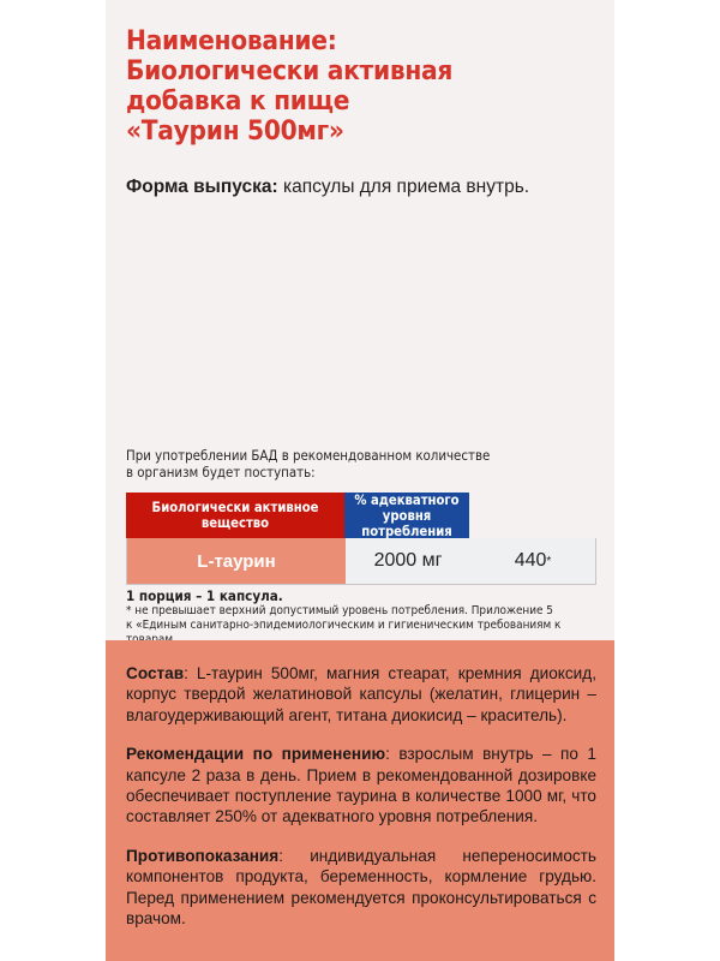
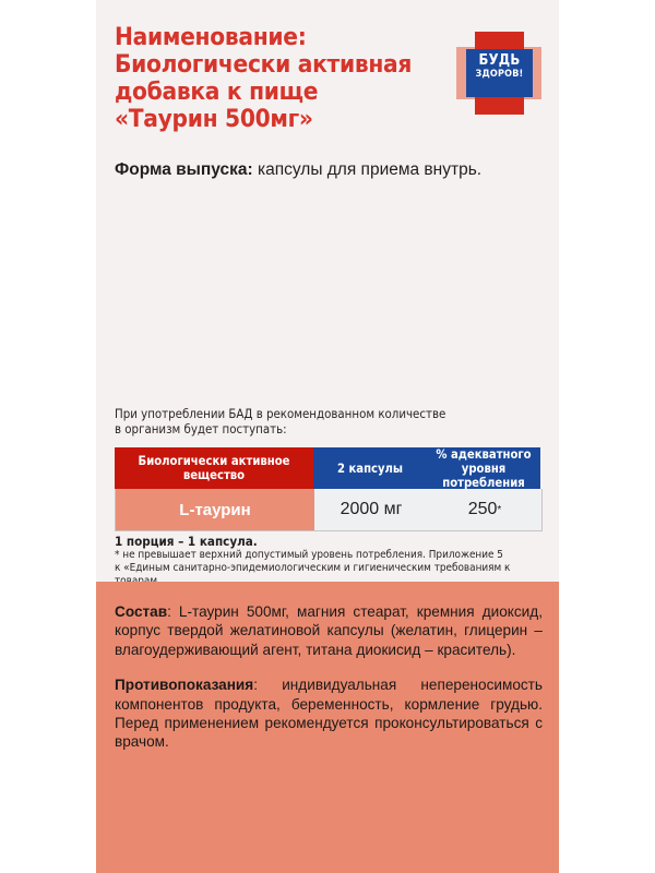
  Наименование:
  Биологически активная
  добавка к пище
  «Таурин 500мг»
+ БУДЬ
+ ЗДОРОВ!
  Форма выпуска: капсулы для приема внутрь.
  При употреблении БАД в рекомендованном количестве
  в организм будет поступать:
  Биологически активное
  вещество
+ 2 капсулы
  % адекватного
  уровня потребления
  L-таурин
  2000 мг
- 440
+ 250
  *
  1 порция – 1 капсула.
  * не превышает верхний допустимый уровень потребления. Приложение 5
  к «Единым санитарно-эпидемиологическим и гигиеническим требованиям к
  Состав: L-таурин 500мг, магния стеарат, кремния диоксид, корпус твердой желатиновой капсулы (желатин, глицерин – влагоудерживающий агент, титана диокисид – краситель).
- Рекомендации по применению: взрослым внутрь – по 1 капсуле 2 раза в день. Прием в рекомендованной дозировке обеспечивает поступление таурина в количестве 1000 мг, что составляет 250% от адекватного уровня потребления.
  Противопоказания: индивидуальная непереносимость компонентов продукта, беременность, кормление грудью. Перед применением рекомендуется прокон­сультироваться с врачом.
